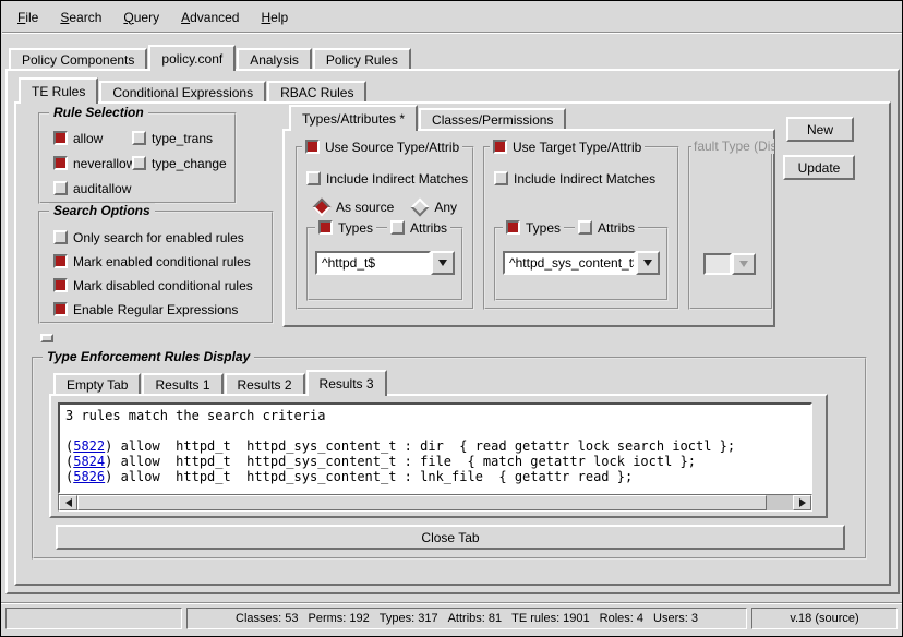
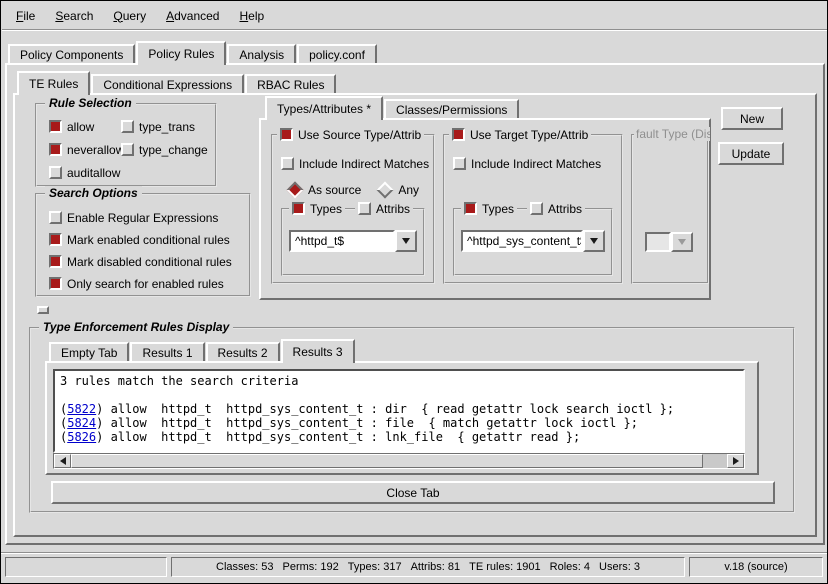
  File
  Search
  Query
  Advanced
  Help
  Policy Components
- policy.conf
+ Policy Rules
  Analysis
- Policy Rules
+ policy.conf
  TE Rules
  Conditional Expressions
  RBAC Rules
  Rule Selection
  allow
  neverallo
  auditallow
  type_trans
  type_change
  Search Options
- Only search for enabled rules
+ Enable Regular Expressions
  Mark enabled conditional rules
  Mark disabled conditional rules
- Enable Regular Expressions
+ Only search for enabled rules
  Types/Attributes *
  Classes/Permissions
  Use Source Type/Attrib
  Include Indirect Matches
  As source
  Any
  Types
  Attribs
  ^httpd_t$
  Use Target Type/Attrib
  Include Indirect Matches
  Types
  Attribs
  ^httpd_sys_content_t
  fault Type (Dis
  New
  Update
  Type Enforcement Rules Display
  Empty Tab
  Results 1
  Results 2
  Results 3
  3 rules match the search criteria
  (5822) allow httpd_t httpd_sys_content_t : dir { read getattr lock search ioctl };
  (5824) allow httpd_t httpd_sys_content_t : file { match getattr lock ioctl };
  (5826) allow httpd_t httpd_sys_content_t : lnk_file { getattr read };
  Close Tab
  Classes: 53
  Perms: 192
  Types: 317
  Attribs: 81
  TE rules: 1901
  Roles: 4
  Users: 3
  v.18 (source)
